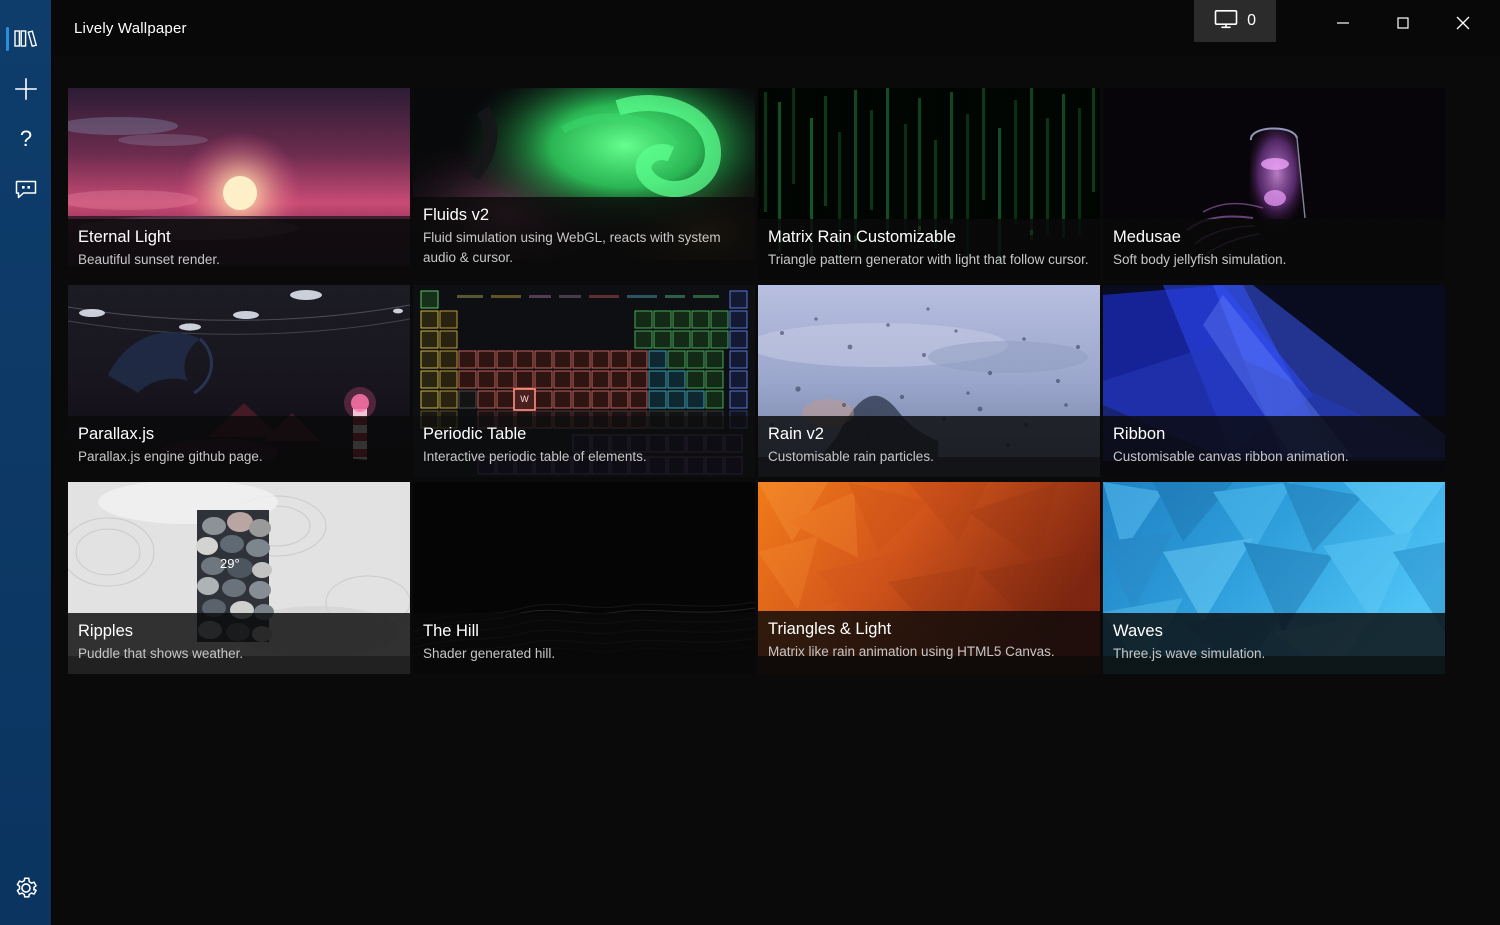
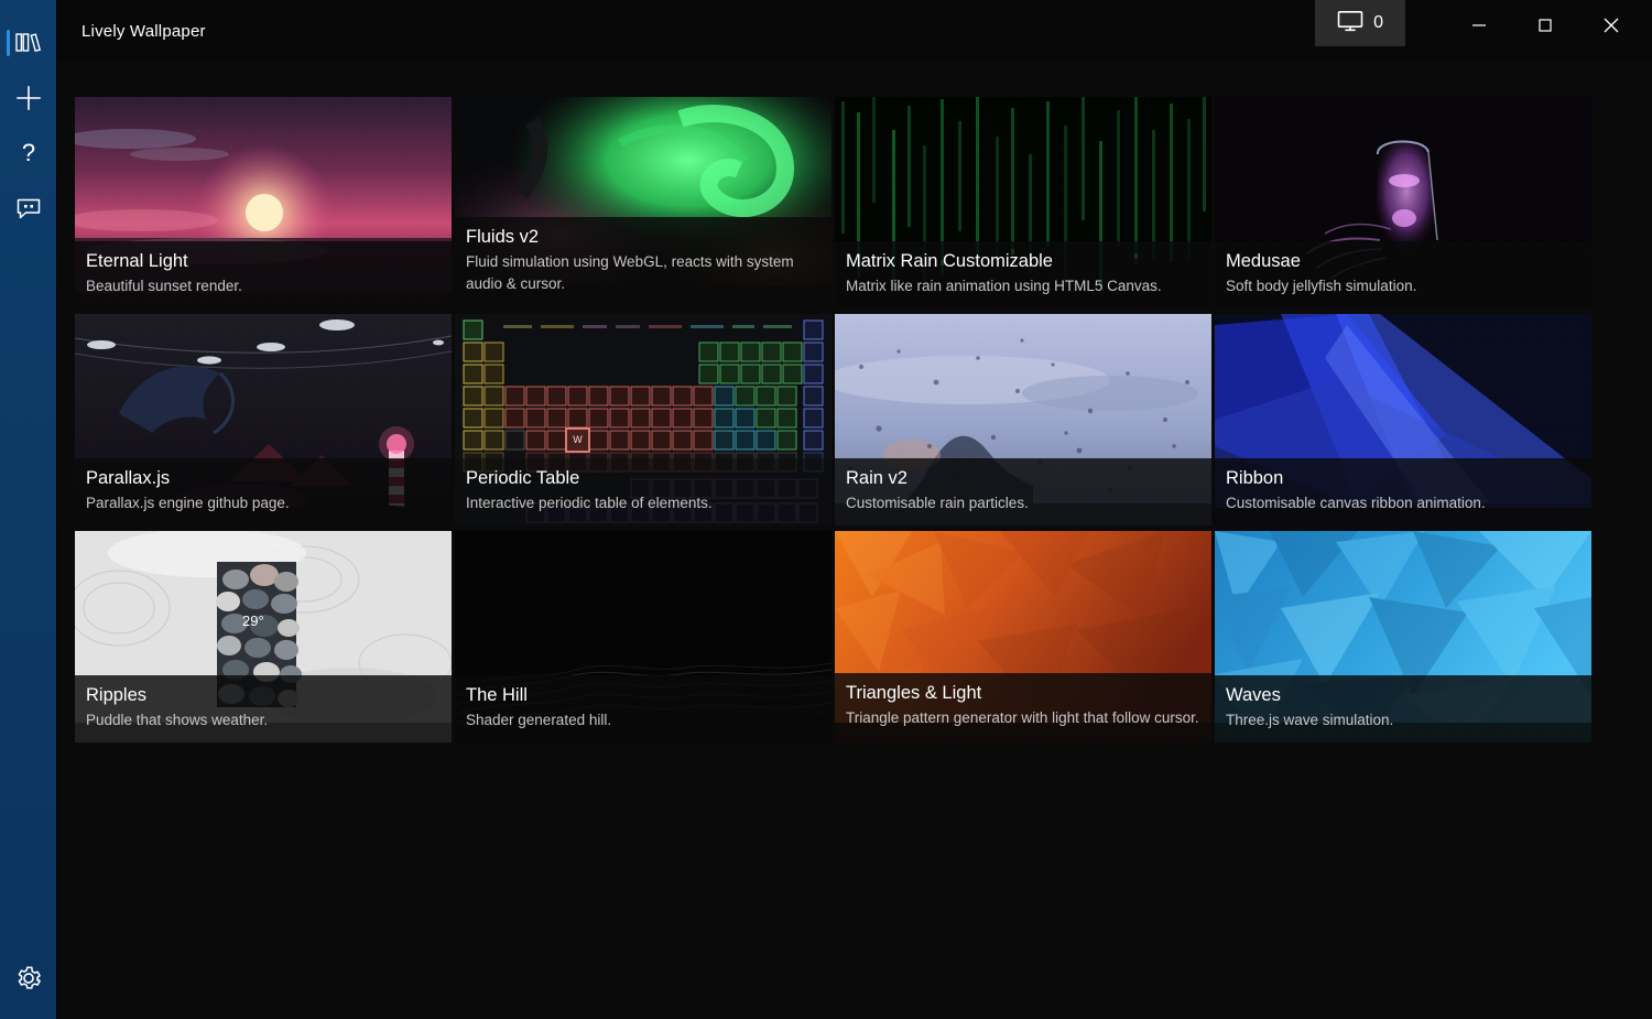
  ?
  Lively Wallpaper
  0
  Eternal Light
  Beautiful sunset render.
  Fluids v2
  Fluid simulation using WebGL, reacts with system audio & cursor.
  Matrix Rain Customizable
- Triangle pattern generator with light that follow cursor.
+ Matrix like rain animation using HTML5 Canvas.
  Medusae
  Soft body jellyfish simulation.
  Parallax.js
  Parallax.js engine github page.
  W
  Periodic Table
  Interactive periodic table of elements.
  Rain v2
  Customisable rain particles.
  Ribbon
  Customisable canvas ribbon animation.
  29°
  Ripples
  Puddle that shows weather.
  The Hill
  Shader generated hill.
  Triangles & Light
- Matrix like rain animation using HTML5 Canvas.
+ Triangle pattern generator with light that follow cursor.
  Waves
  Three.js wave simulation.
